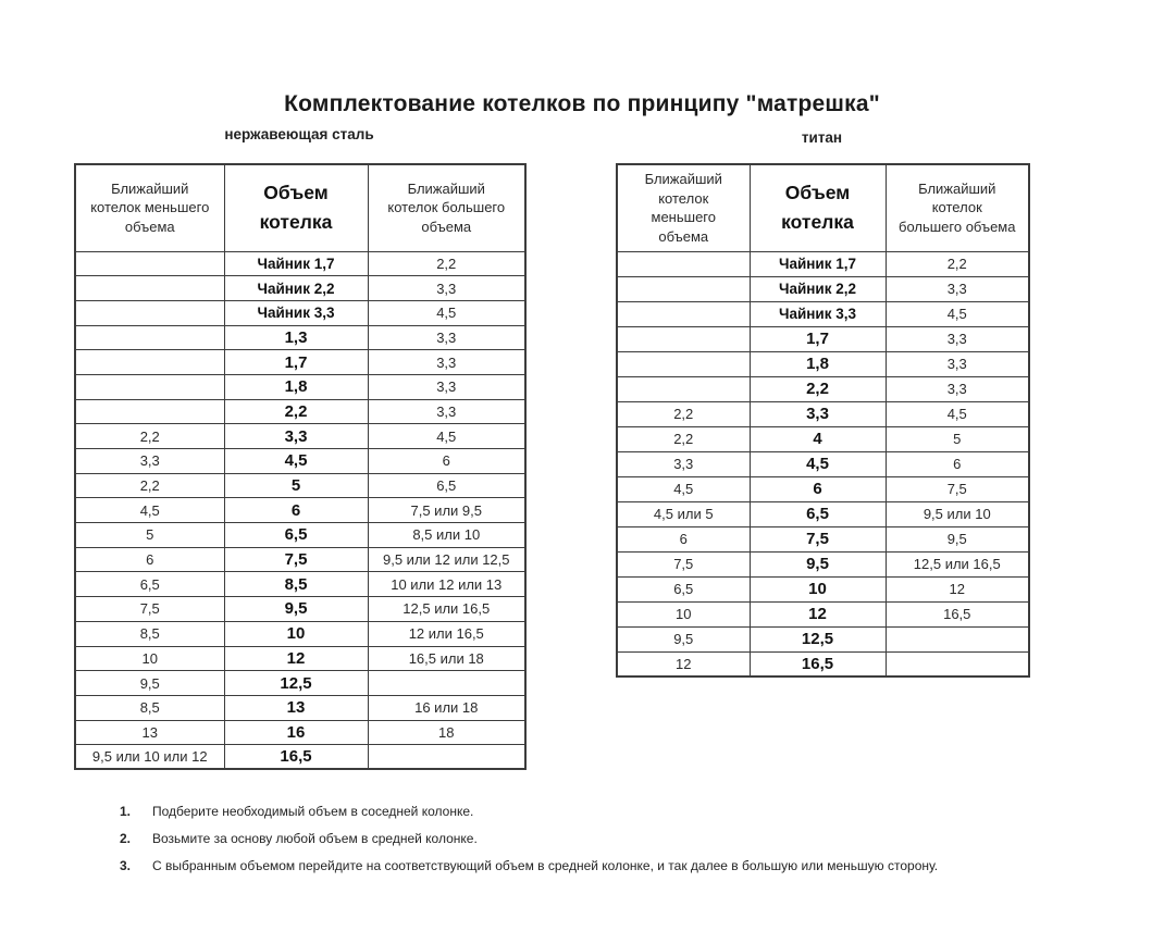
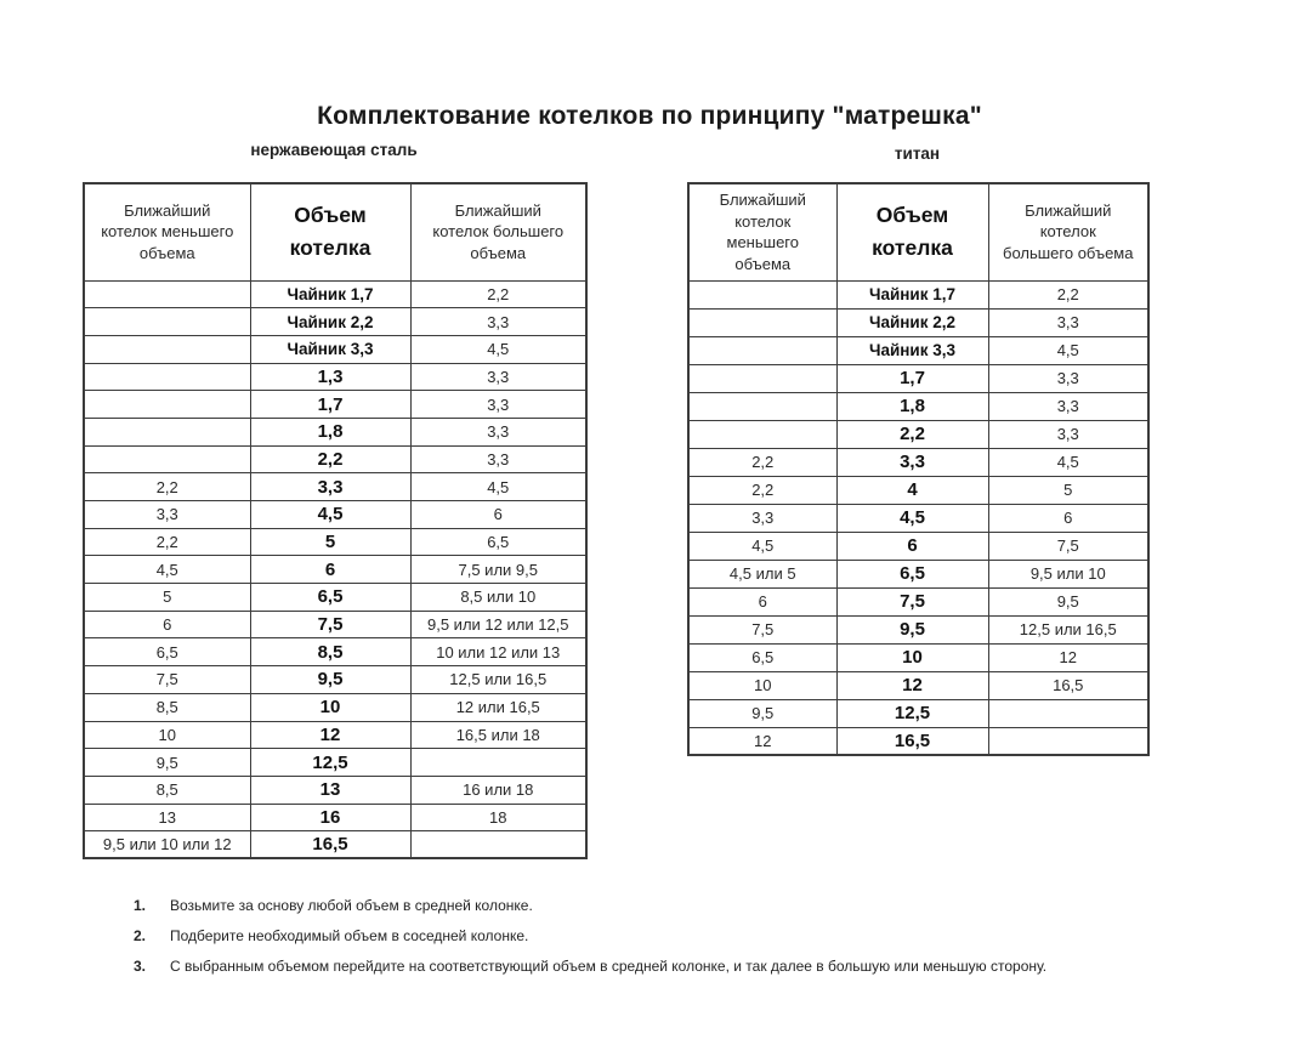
  Комплектование котелков по принципу "матрешка"
  нержавеющая сталь
  титан
  Ближайший котелок меньшего объема	Объем котелка	Ближайший котелок большего объема
  	Чайник 1,7	2,2
  	Чайник 2,2	3,3
  	Чайник 3,3	4,5
  	1,3	3,3
  	1,7	3,3
  	1,8	3,3
  	2,2	3,3
  2,2	3,3	4,5
  3,3	4,5	6
  2,2	5	6,5
  4,5	6	7,5 или 9,5
  5	6,5	8,5 или 10
  6	7,5	9,5 или 12 или 12,5
  6,5	8,5	10 или 12 или 13
  7,5	9,5	12,5 или 16,5
  8,5	10	12 или 16,5
  10	12	16,5 или 18
  9,5	12,5
  8,5	13	16 или 18
  13	16	18
  9,5 или 10 или 12	16,5
  Ближайший котелок меньшего объема	Объем котелка	Ближайший котелок большего объема
  	Чайник 1,7	2,2
  	Чайник 2,2	3,3
  	Чайник 3,3	4,5
  	1,7	3,3
  	1,8	3,3
  	2,2	3,3
  2,2	3,3	4,5
  2,2	4	5
  3,3	4,5	6
  4,5	6	7,5
  4,5 или 5	6,5	9,5 или 10
  6	7,5	9,5
  7,5	9,5	12,5 или 16,5
  6,5	10	12
  10	12	16,5
  9,5	12,5
  12	16,5
  1.
- Подберите необходимый объем в соседней колонке.
+ Возьмите за основу любой объем в средней колонке.
  2.
- Возьмите за основу любой объем в средней колонке.
+ Подберите необходимый объем в соседней колонке.
  3.
  С выбранным объемом перейдите на соответствующий объем в средней колонке, и так далее в большую или меньшую сторону.
